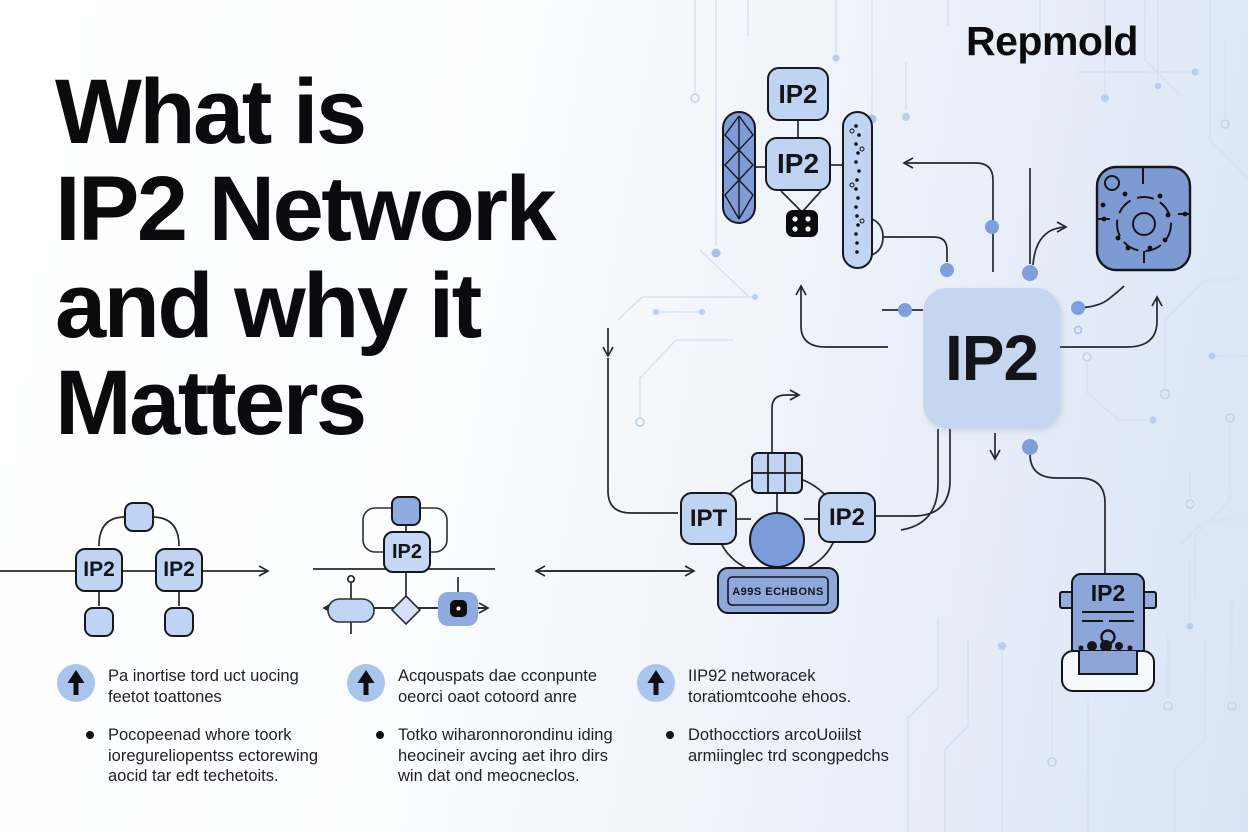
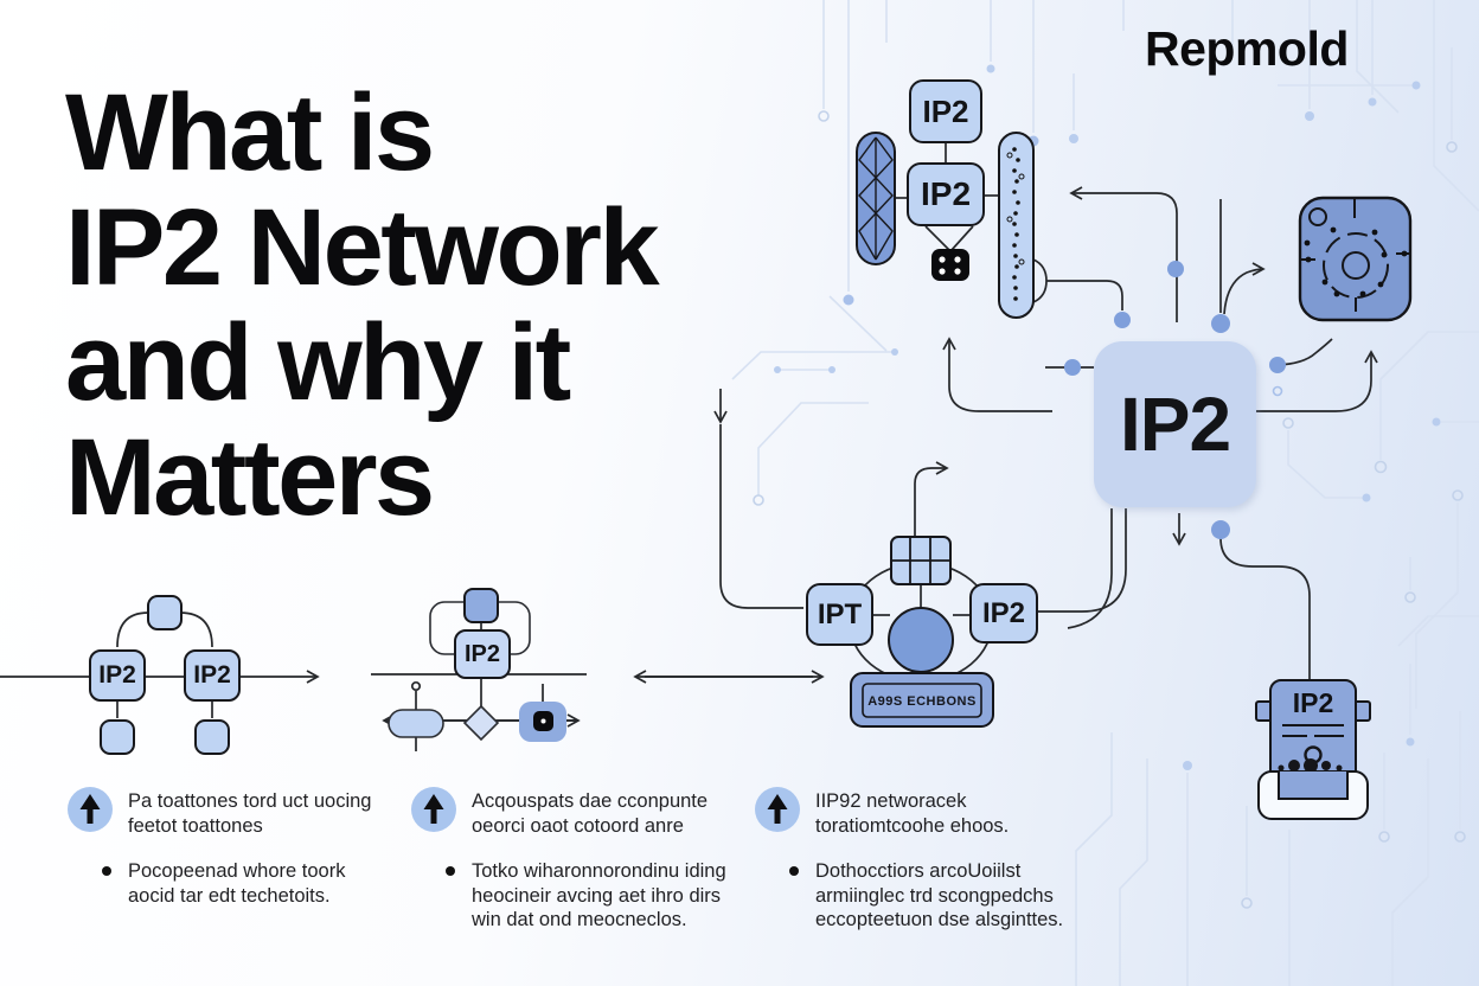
  What is
  IP2 Network
  and why it
  Matters
  Repmold
  IP2
  IP2
  IP2
  IPT
  IP2
  A99S ECHBONS
  IP2
  IP2
  IP2
  IP2
- Pa inortise tord uct uocing
+ Pa toattones tord uct uocing
  feetot toattones
  Pocopeenad whore toork
- ioregureliopentss ectorewing
  aocid tar edt techetoits.
  Acqouspats dae cconpunte
  oeorci oaot cotoord anre
  Totko wiharonnorondinu iding
  heocineir avcing aet ihro dirs
  win dat ond meocneclos.
  IIP92 networacek
  toratiomtcoohe ehoos.
  Dothocctiors arcoUoiilst
  armiinglec trd scongpedchs
+ eccopteetuon dse alsginttes.
